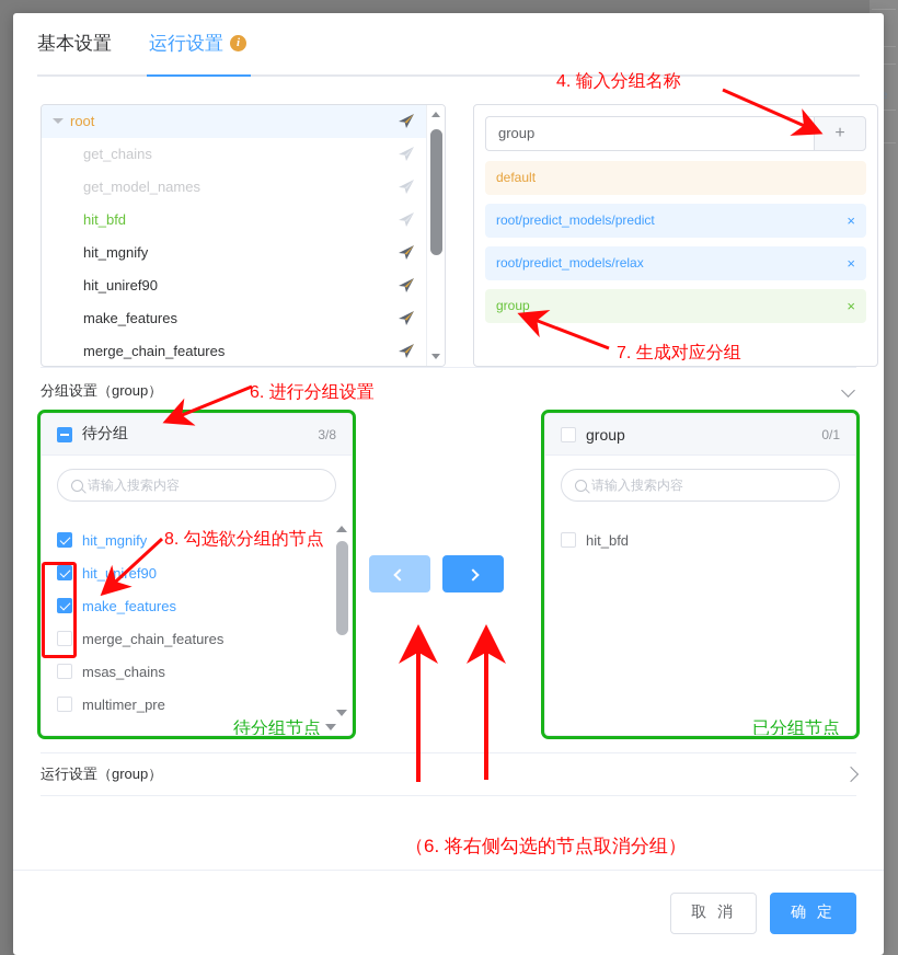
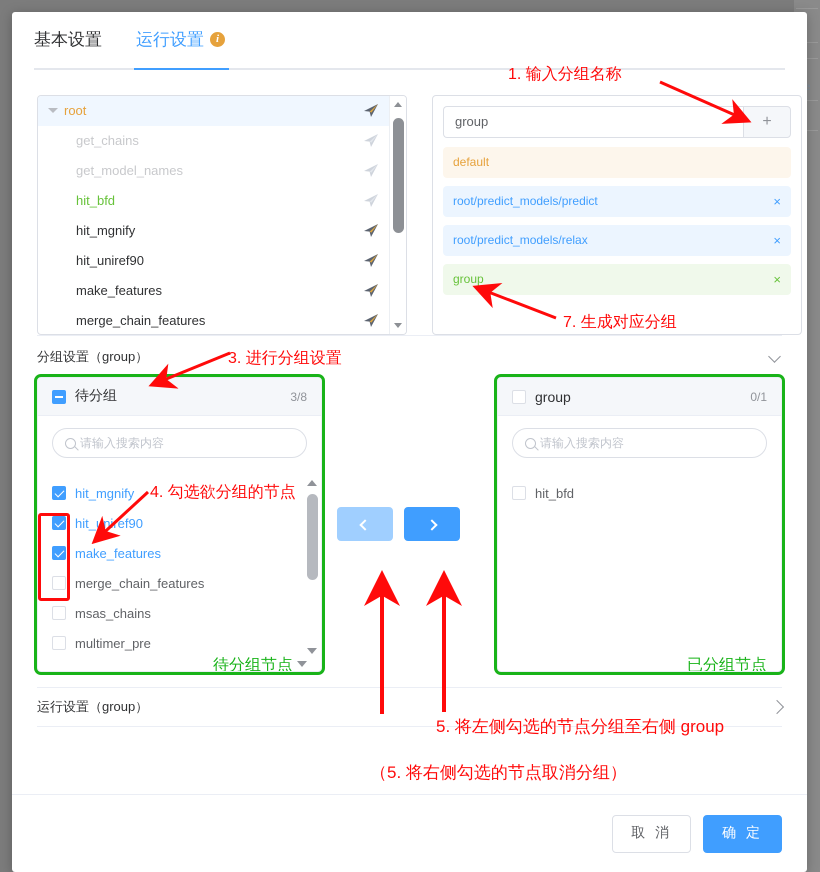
  基本设置 运行设置 i
  root
  get_chains
  get_model_names
  hit_bfd
  hit_mgnify
  hit_uniref90
  make_features
  merge_chain_features
  group
  +
  default
  root/predict_models/predict
  ×
  root/predict_models/relax
  ×
  group
  ×
  分组设置（group）
  待分组
  3/8
  请输入搜索内容
  hit_mgnify
  hit_unief90
  make_features
  merge_chain_features
  msas_chains
  multimer_pre
  待分组节点
  group
  0/1
  请输入搜索内容
  hit_bfd
  已分组节点
  运行设置（group）
  取 消
  确 定
- 4. 输入分组名称
+ 1. 输入分组名称
  7. 生成对应分组
- 6. 进行分组设置
+ 3. 进行分组设置
- 8. 勾选欲分组的节点
+ 4. 勾选欲分组的节点
+ 5. 将左侧勾选的节点分组至右侧 group
- （6. 将右侧勾选的节点取消分组）
+ （5. 将右侧勾选的节点取消分组）
